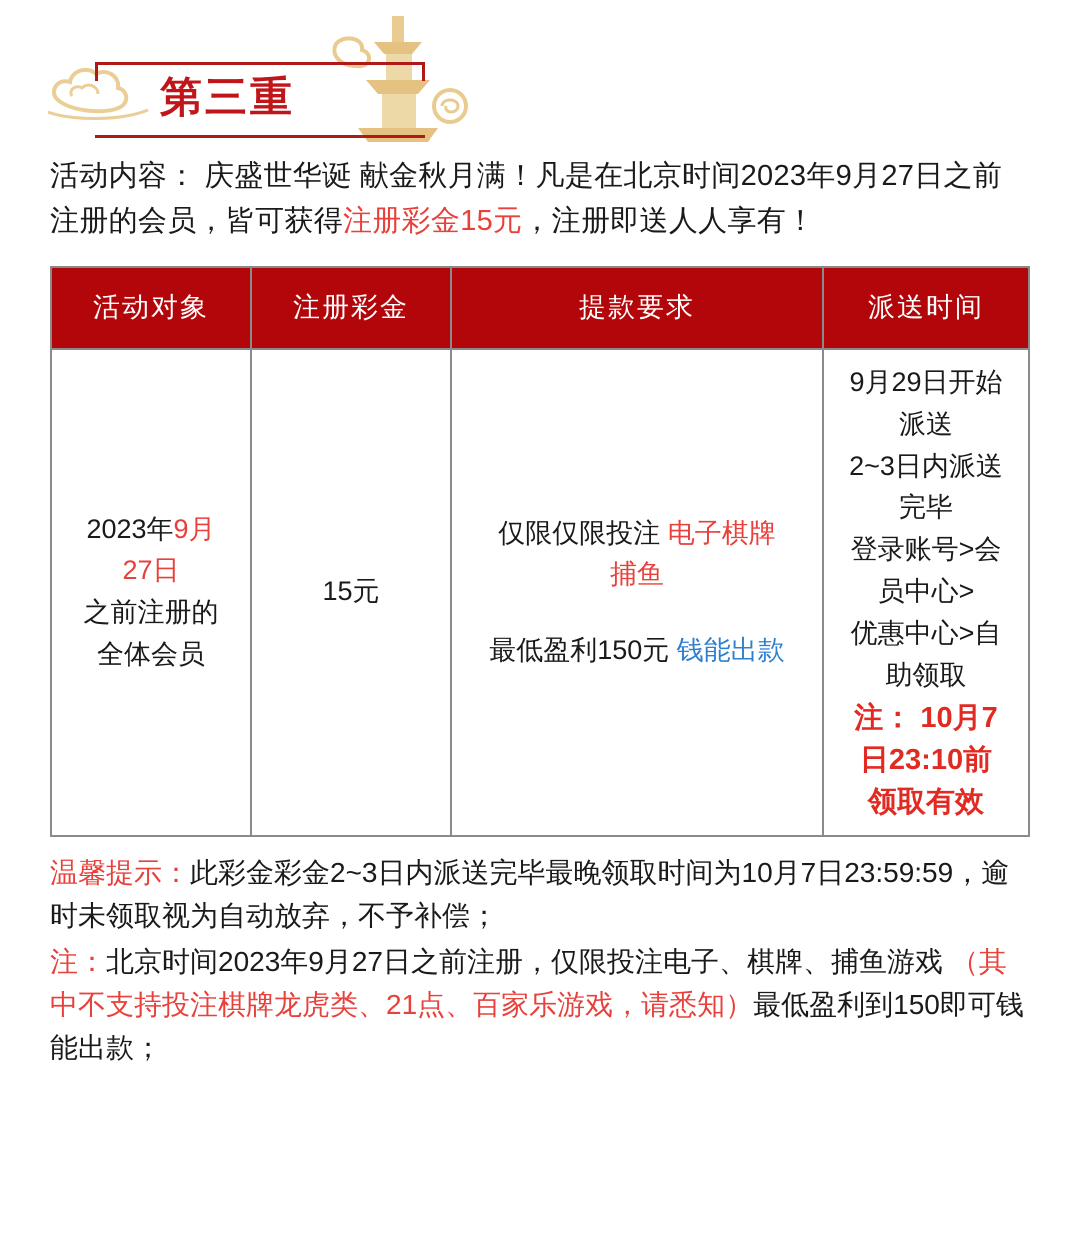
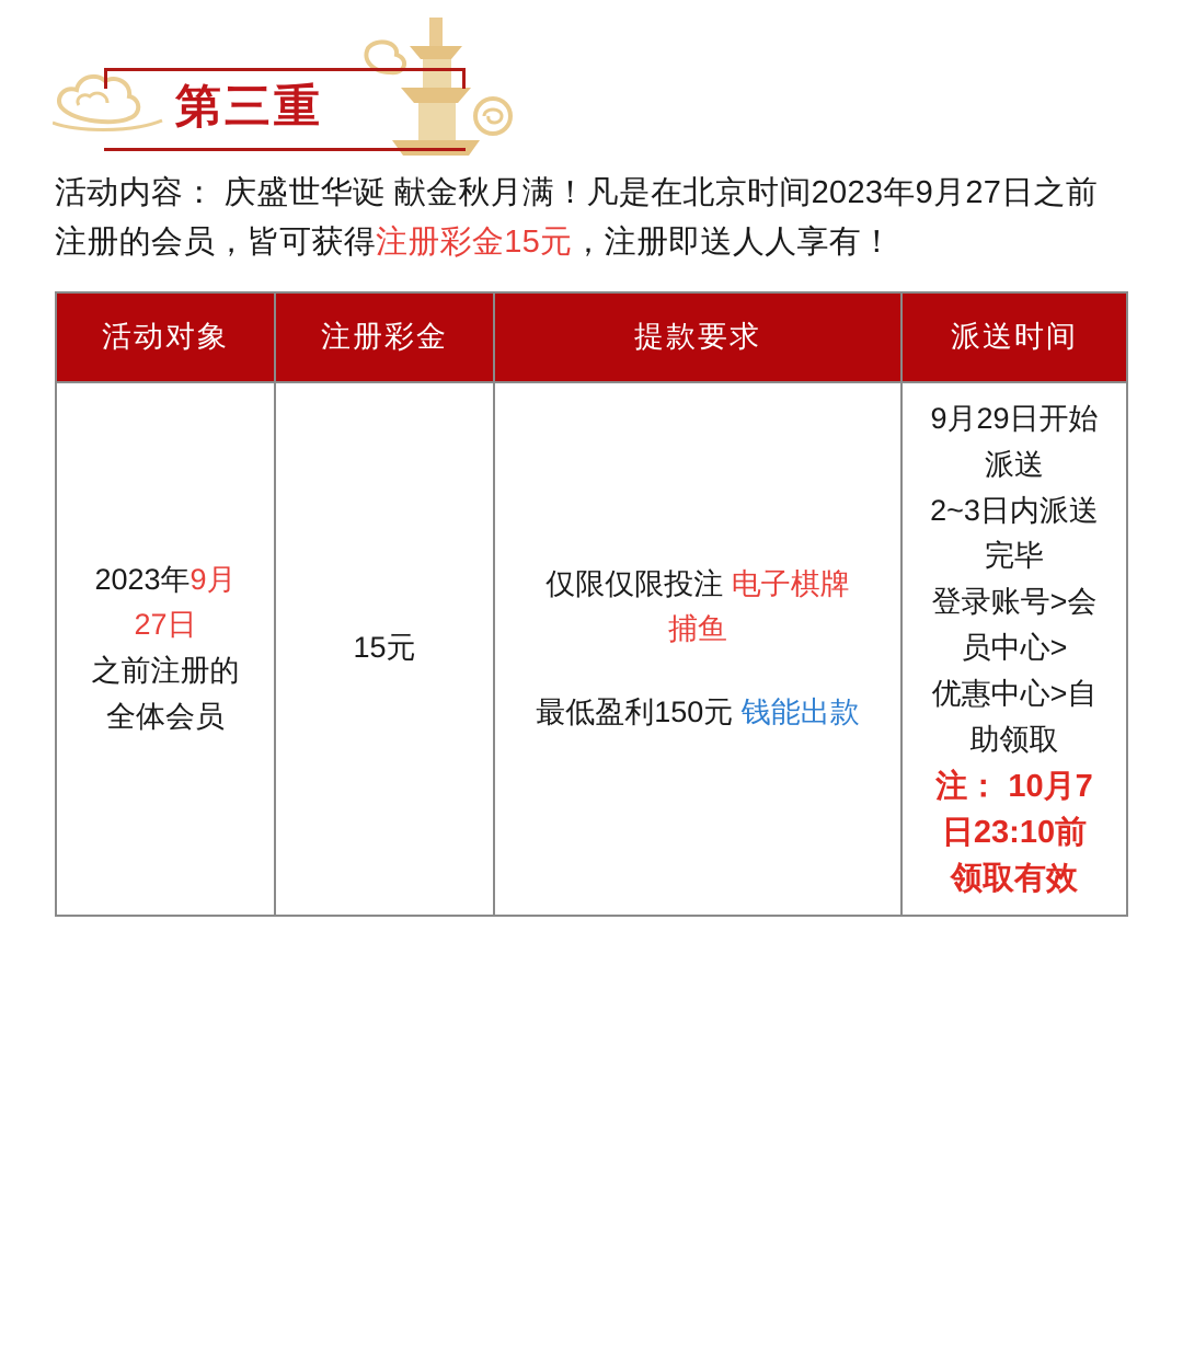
  第三重
  活动内容： 庆盛世华诞 献金秋月满！凡是在北京时间2023年9月27日之前注册的会员，皆可获得注册彩金15元，注册即送人人享有！
  活动对象	注册彩金	提款要求	派送时间
  2023年9月 27日 之前注册的 全体会员	15元	仅限仅限投注 电子棋牌 捕鱼 最低盈利150元 钱能出款	9月29日开始 派送 2~3日内派送 完毕 登录账号>会 员中心> 优惠中心>自 助领取 注： 10月7 日23:10前 领取有效
- 温馨提示：此彩金彩金2~3日内派送完毕最晚领取时间为10月7日23:59:59，逾时未领取视为自动放弃，不予补偿；
- 注：北京时间2023年9月27日之前注册，仅限投注电子、棋牌、捕鱼游戏 （其中不支持投注棋牌龙虎类、21点、百家乐游戏，请悉知）最低盈利到150即可钱能出款；
